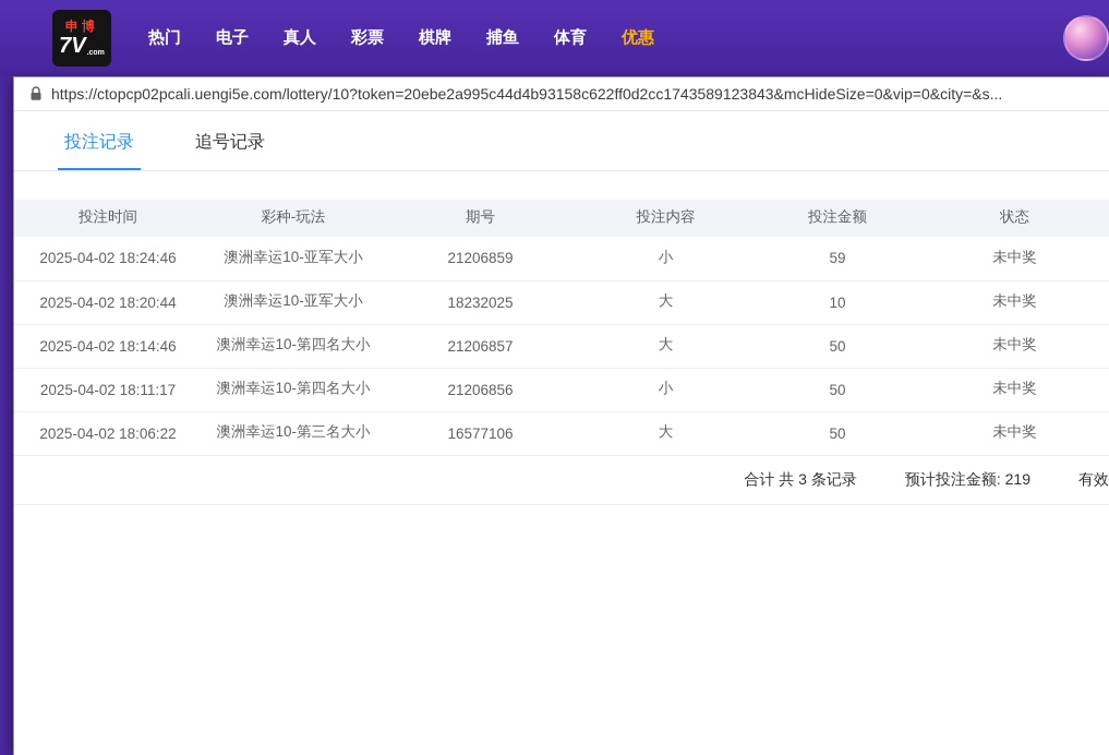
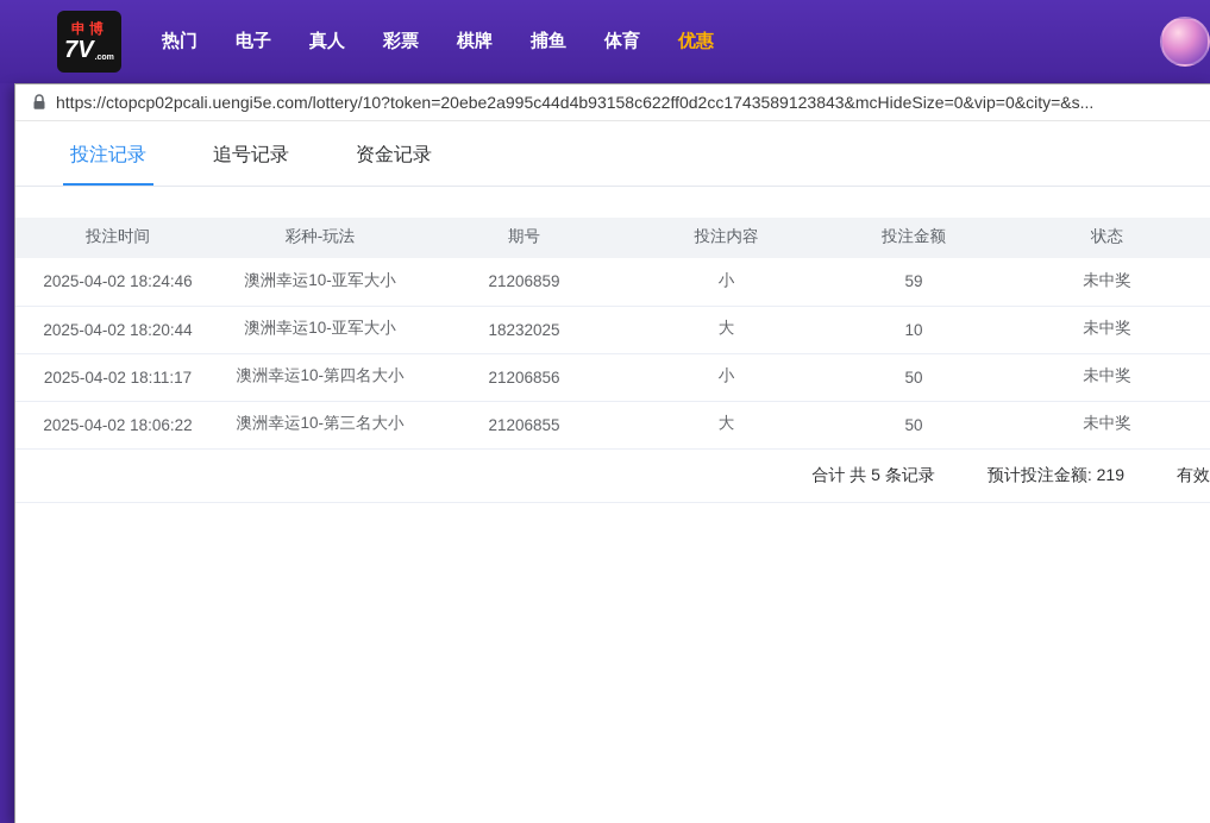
  申博
  热门
  电子
  真人
  彩票
  棋牌
  捕鱼
  体育
  优惠
  https://ctopcp02pcali.uengi5e.com/lottery/10?token=20ebe2a995c44d4b93158c622ff0d2cc1743589123843&mcHideSize=0&vip=0&city=&s...
  投注记录
  追号记录
+ 资金记录
  投注时间	彩种-玩法	期号	投注内容	投注金额	状态
  2025-04-02 18:24:46	澳洲幸运10-亚军大小	21206859	小	59	未中奖
  2025-04-02 18:20:44	澳洲幸运10-亚军大小	18232025	大	10	未中奖
- 2025-04-02 18:14:46	澳洲幸运10-第四名大小	21206857	大	50	未中奖
  2025-04-02 18:11:17	澳洲幸运10-第四名大小	21206856	小	50	未中奖
- 2025-04-02 18:06:22	澳洲幸运10-第三名大小	16577106	大	50	未中奖
+ 2025-04-02 18:06:22	澳洲幸运10-第三名大小	21206855	大	50	未中奖
- 合计 共 3 条记录
+ 合计 共 5 条记录
  预计投注金额: 219
